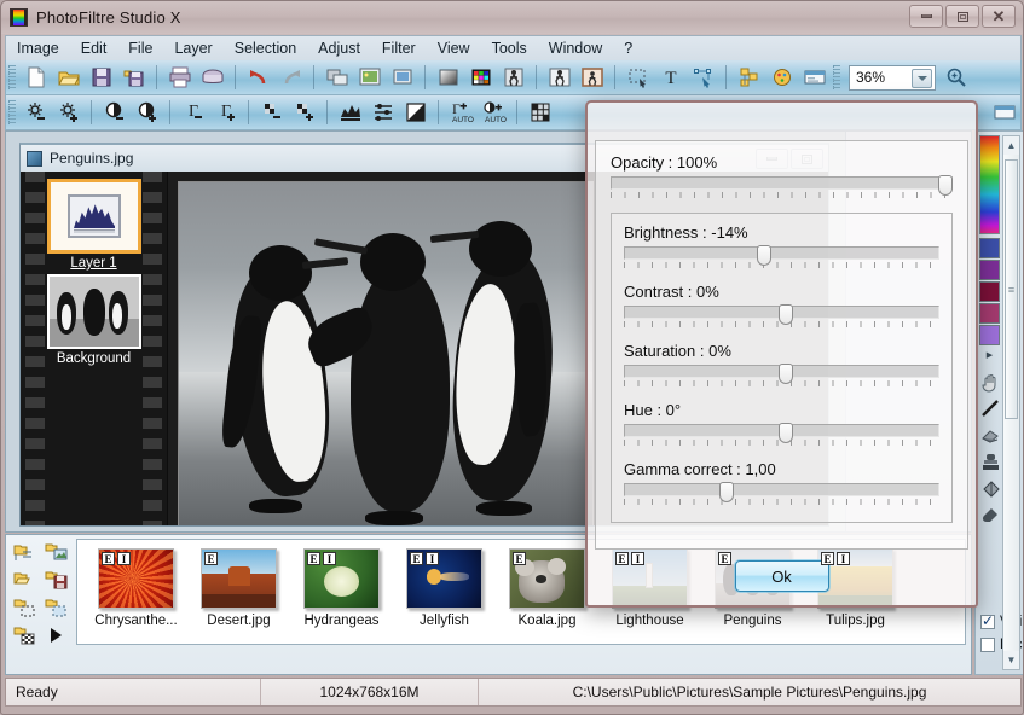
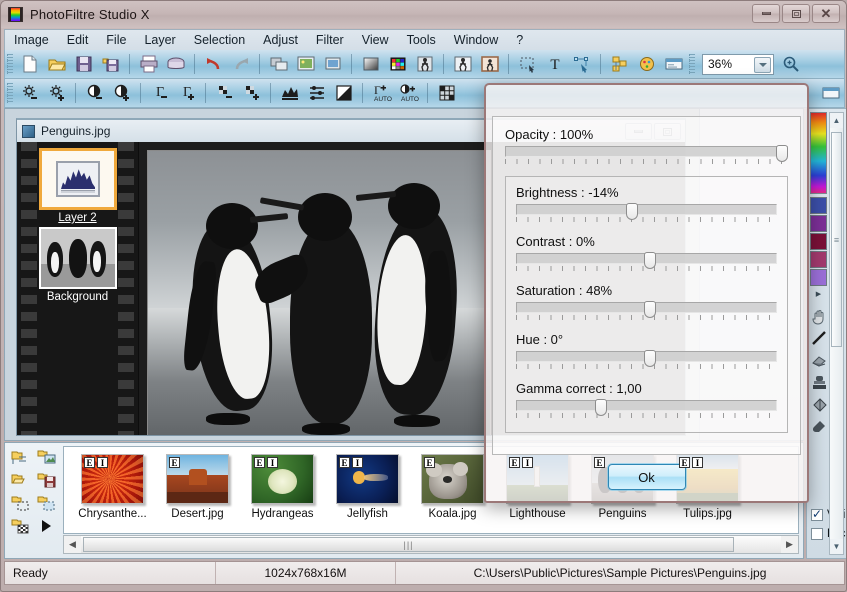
  PhotoFiltre Studio X
  ✕
  Image
  Edit
  File
  Layer
  Selection
  Adjust
  Filter
  View
  Tools
  Window
  ?
  T
  36%
  Γ
  Γ
  Γ
  Penguins.jpg
- Layer 1
+ Layer 2
  Background
  E
  I
  Chrysanthe...
  E
  Desert.jpg
  E
  I
  Hydrangeas
  E
  I
  Jellyfish
  E
  Koala.jpg
  E
  I
  Lighthouse
  E
  Penguins
  E
  I
  Tulips.jpg
+ ◀
+ |||
+ ▶
  ▲
  ≡
  ▼
  Ready
  1024x768x16M
  C:\Users\Public\Pictures\Sample Pictures\Penguins.jpg
  Opacity : 100%
  Brightness : -14%
  Contrast : 0%
- Saturation : 0%
+ Saturation : 48%
  Hue : 0°
  Gamma correct : 1,00
  Ok
